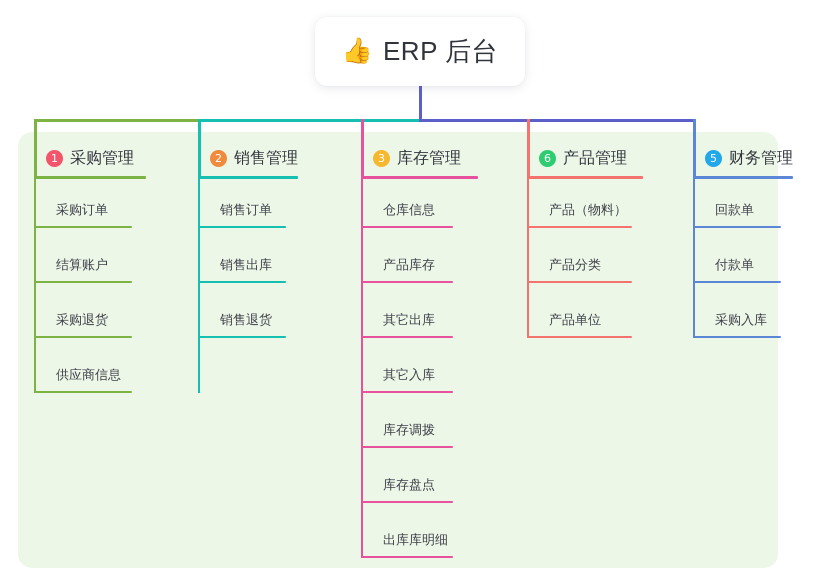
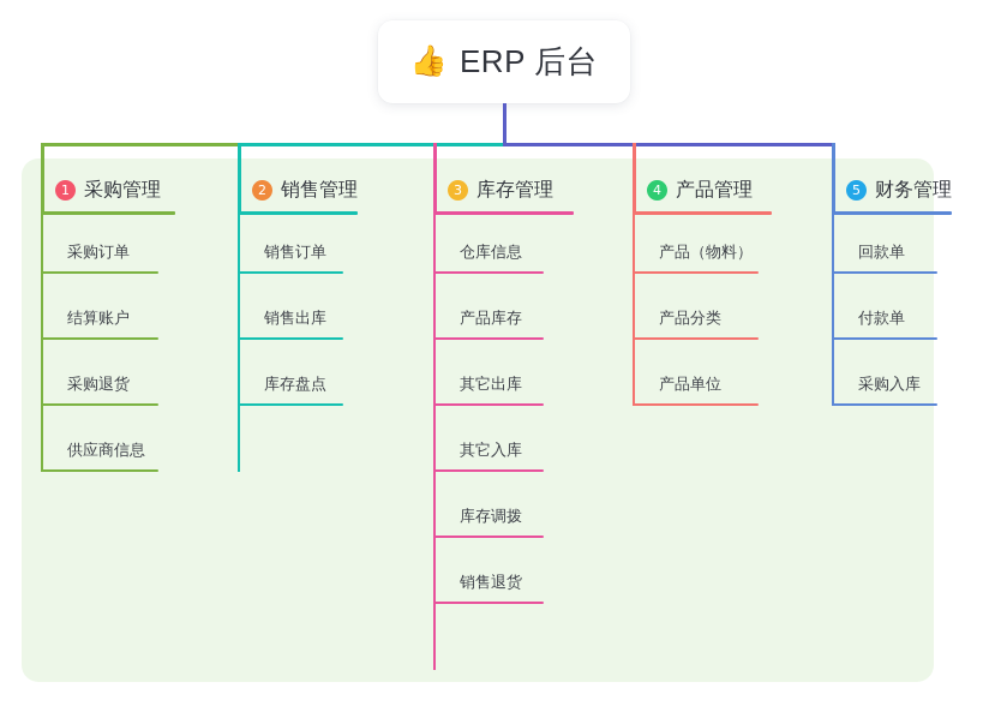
  👍
  ERP 后台
  1
  采购管理
  采购订单
  结算账户
  采购退货
  供应商信息
  2
  销售管理
  销售订单
  销售出库
- 销售退货
+ 库存盘点
  3
  库存管理
  仓库信息
  产品库存
  其它出库
  其它入库
  库存调拨
- 库存盘点
+ 销售退货
- 出库库明细
- 6
+ 4
  产品管理
  产品（物料）
  产品分类
  产品单位
  5
  财务管理
  回款单
  付款单
  采购入库
